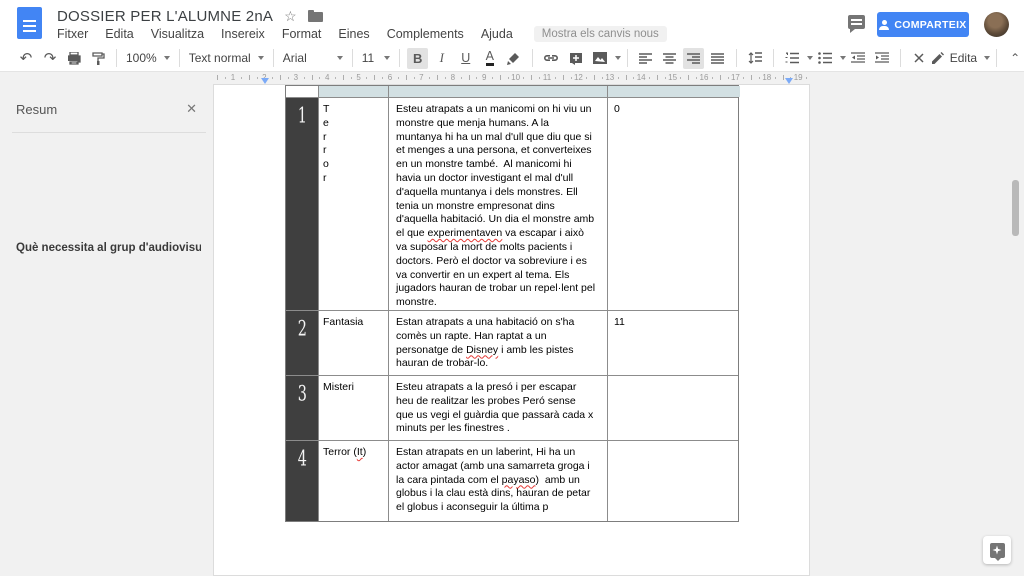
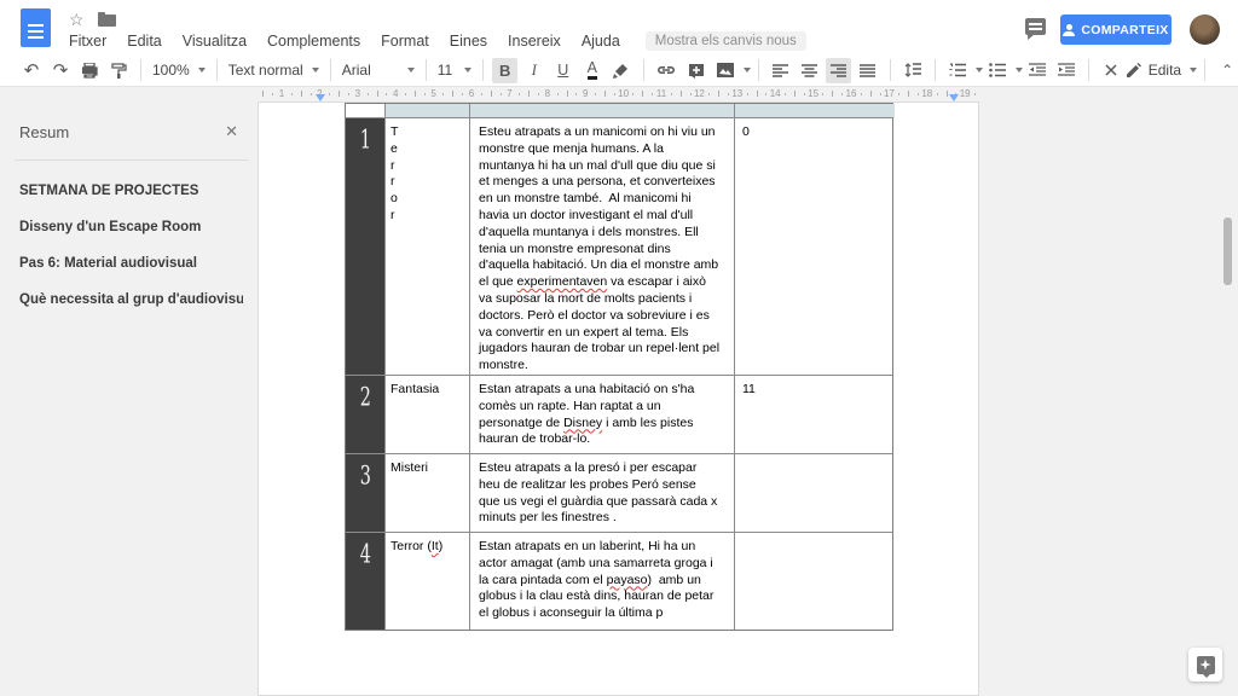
- DOSSIER PER L'ALUMNE 2nA
  ☆
  Fitxer
  Edita
  Visualitza
- Insereix
+ Complements
  Format
  Eines
- Complements
+ Insereix
  Ajuda
  Mostra els canvis nous
  COMPARTEIX
  ↶
  ↷
  100%
  Text normal
  Arial
  11
  B
  I
  U
  A
  Edita
  ⌃
  1
  2
  3
  4
  5
  6
  7
  8
  9
  10
  11
  12
  13
  14
  15
  16
  17
  18
  19
  Resum
  ✕
+ SETMANA DE PROJECTES
+ Disseny d'un Escape Room
+ Pas 6: Material audiovisual
  Què necessita al grup d'audiovisu
  1
  T
  e
  r
  r
  o
  r
  Esteu atrapats a un manicomi on hi viu un
  monstre que menja humans. A la
  muntanya hi ha un mal d'ull que diu que si
  et menges a una persona, et converteixes
  en un monstre també. Al manicomi hi
  havia un doctor investigant el mal d'ull
  d'aquella muntanya i dels monstres. Ell
  tenia un monstre empresonat dins
  d'aquella habitació. Un dia el monstre amb
  el que experimentaven va escapar i això
  va suposar la mort de molts pacients i
  doctors. Però el doctor va sobreviure i es
  va convertir en un expert al tema. Els
  jugadors hauran de trobar un repel·lent pel
  monstre.
  0
  2
  Fantasia
  Estan atrapats a una habitació on s'ha
  comès un rapte. Han raptat a un
  personatge de Disney i amb les pistes
  hauran de trobar-lo.
  11
  3
  Misteri
  Esteu atrapats a la presó i per escapar
  heu de realitzar les probes Peró sense
  que us vegi el guàrdia que passarà cada x
  minuts per les finestres .
  4
  Terror (It)
  Estan atrapats en un laberint, Hi ha un
  actor amagat (amb una samarreta groga i
  la cara pintada com el payaso) amb un
  globus i la clau està dins, hauran de petar
  el globus i aconseguir la última p
